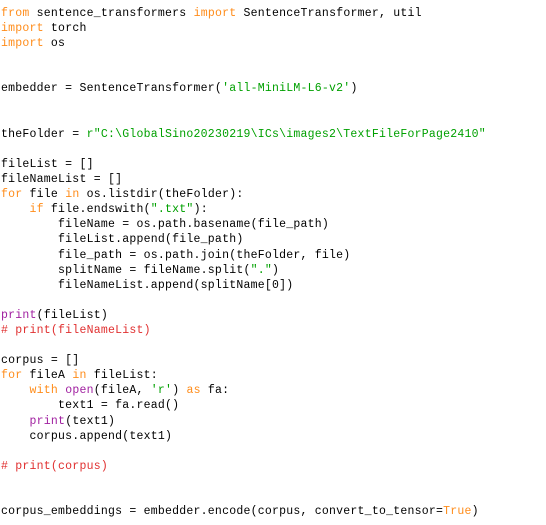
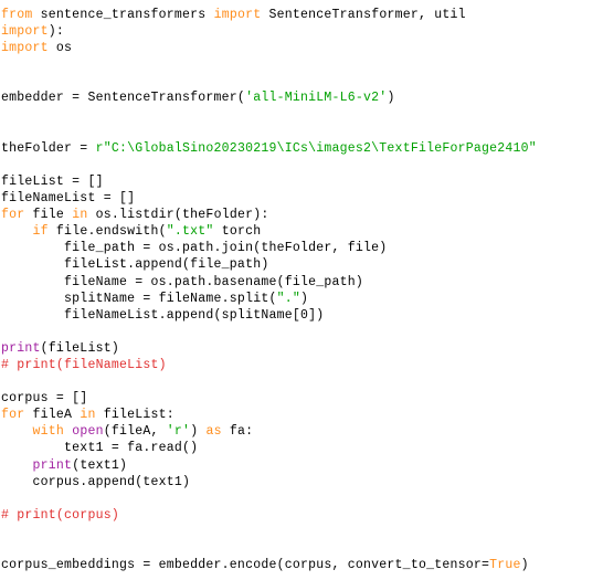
  from sentence_transformers import SentenceTransformer, util
- import torch
+ import):
  import os
  embedder = SentenceTransformer('all-MiniLM-L6-v2')
  theFolder = r"C:\GlobalSino20230219\ICs\images2\TextFileForPage2410"
  fileList = []
  fileNameList = []
  for file in os.listdir(theFolder):
- if file.endswith(".txt"):
+ if file.endswith(".txt" torch
- fileName = os.path.basename(file_path)
+ file_path = os.path.join(theFolder, file)
  fileList.append(file_path)
- file_path = os.path.join(theFolder, file)
+ fileName = os.path.basename(file_path)
  splitName = fileName.split(".")
  fileNameList.append(splitName[0])
  print(fileList)
  # print(fileNameList)
  corpus = []
  for fileA in fileList:
  with open(fileA, 'r') as fa:
  text1 = fa.read()
  print(text1)
  corpus.append(text1)
  # print(corpus)
  corpus_embeddings = embedder.encode(corpus, convert_to_tensor=True)
